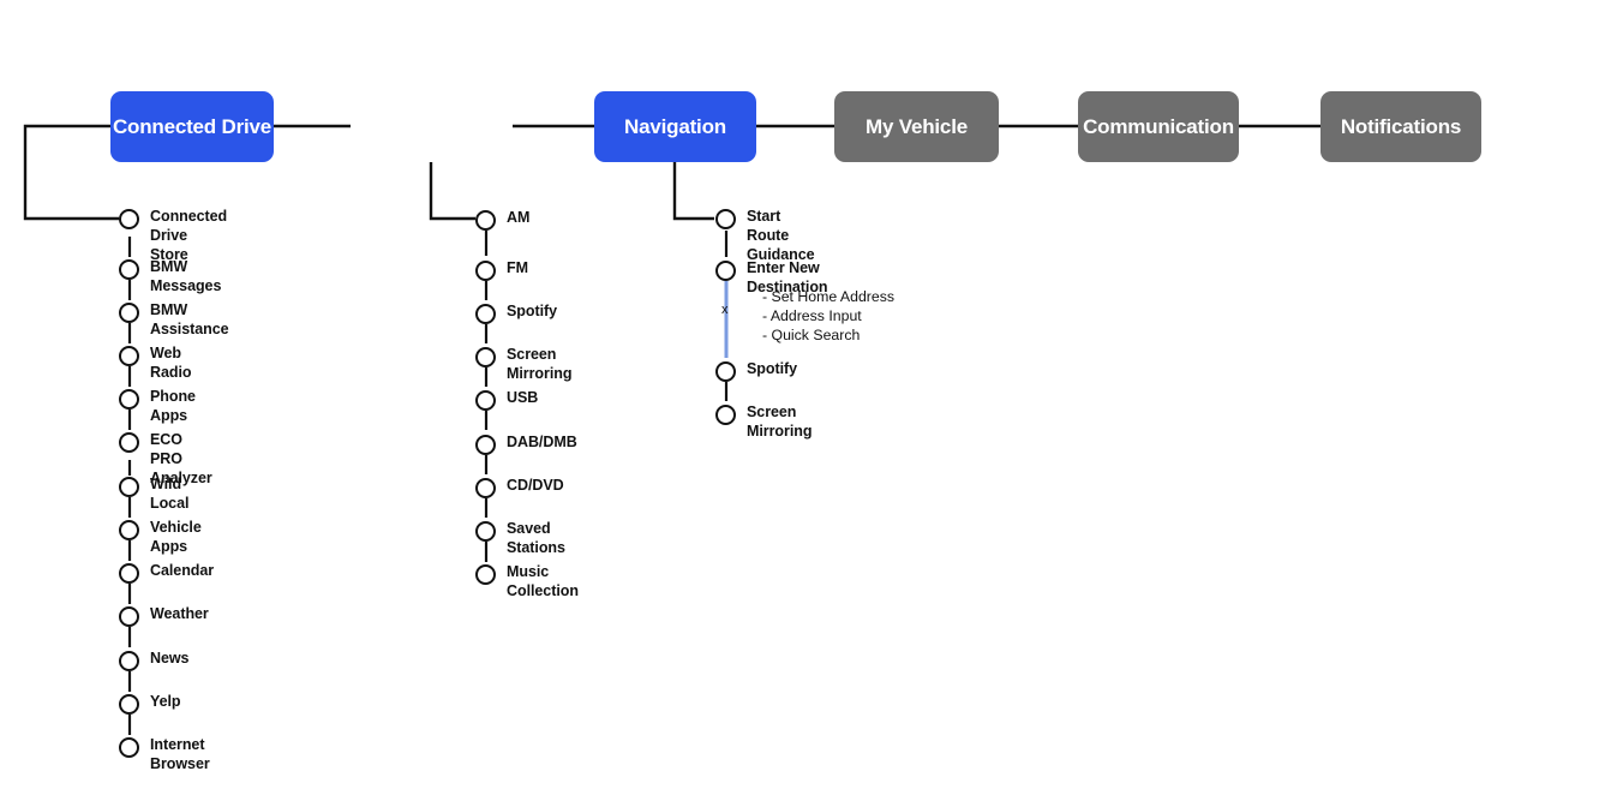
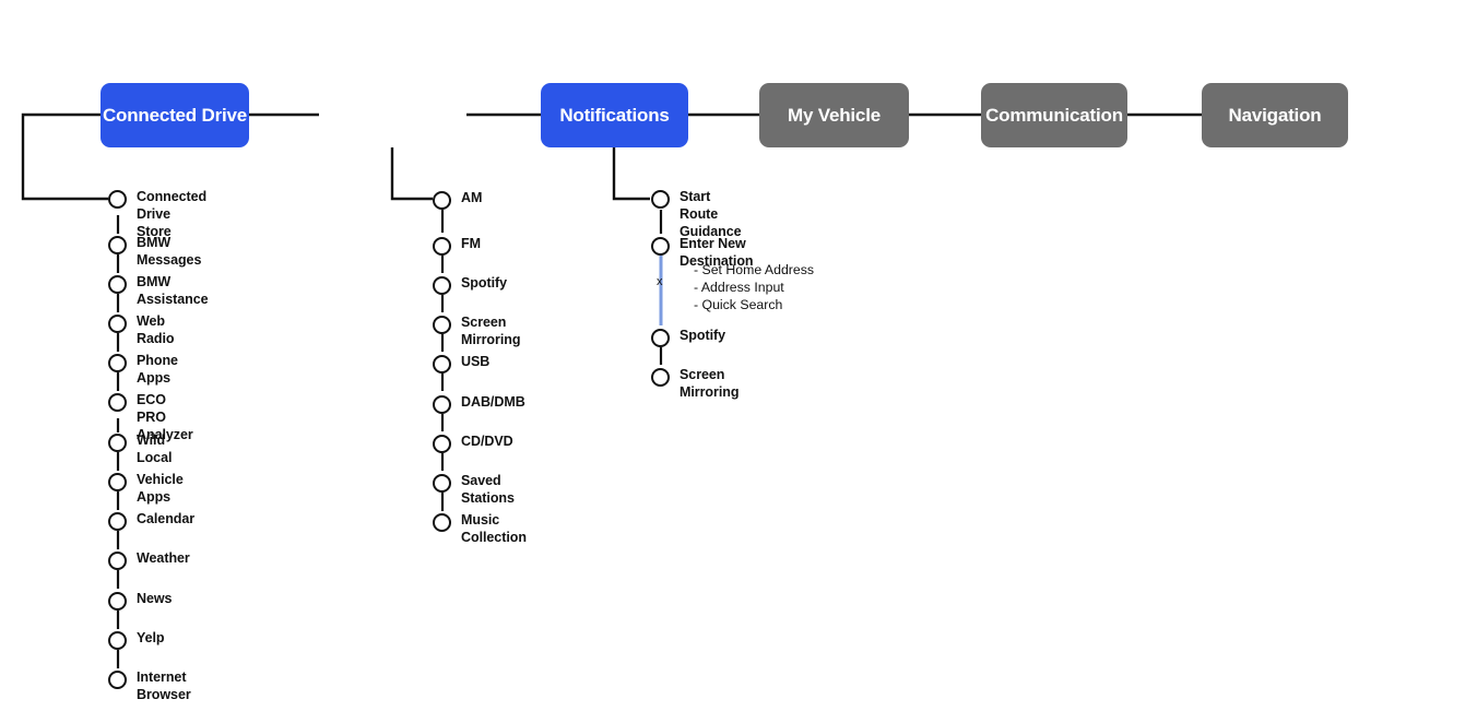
  Connected Drive
- Navigation
+ Notifications
  My Vehicle
  Communication
- Notifications
+ Navigation
  Connected
  Drive Store
  BMW Messages
  BMW Assistance
  Web Radio
  Phone Apps
  ECO PRO
  Analyzer
  Wild Local
  Vehicle Apps
  Calendar
  Weather
  News
  Yelp
  Internet Browser
  AM
  FM
  Spotify
  Screen Mirroring
  USB
  DAB/DMB
  CD/DVD
  Saved Stations
  Music Collection
  Start Route
  Guidance
  Enter New Destination
  Spotify
  Screen Mirroring
  x
  - Set Home Address
  - Address Input
  - Quick Search
